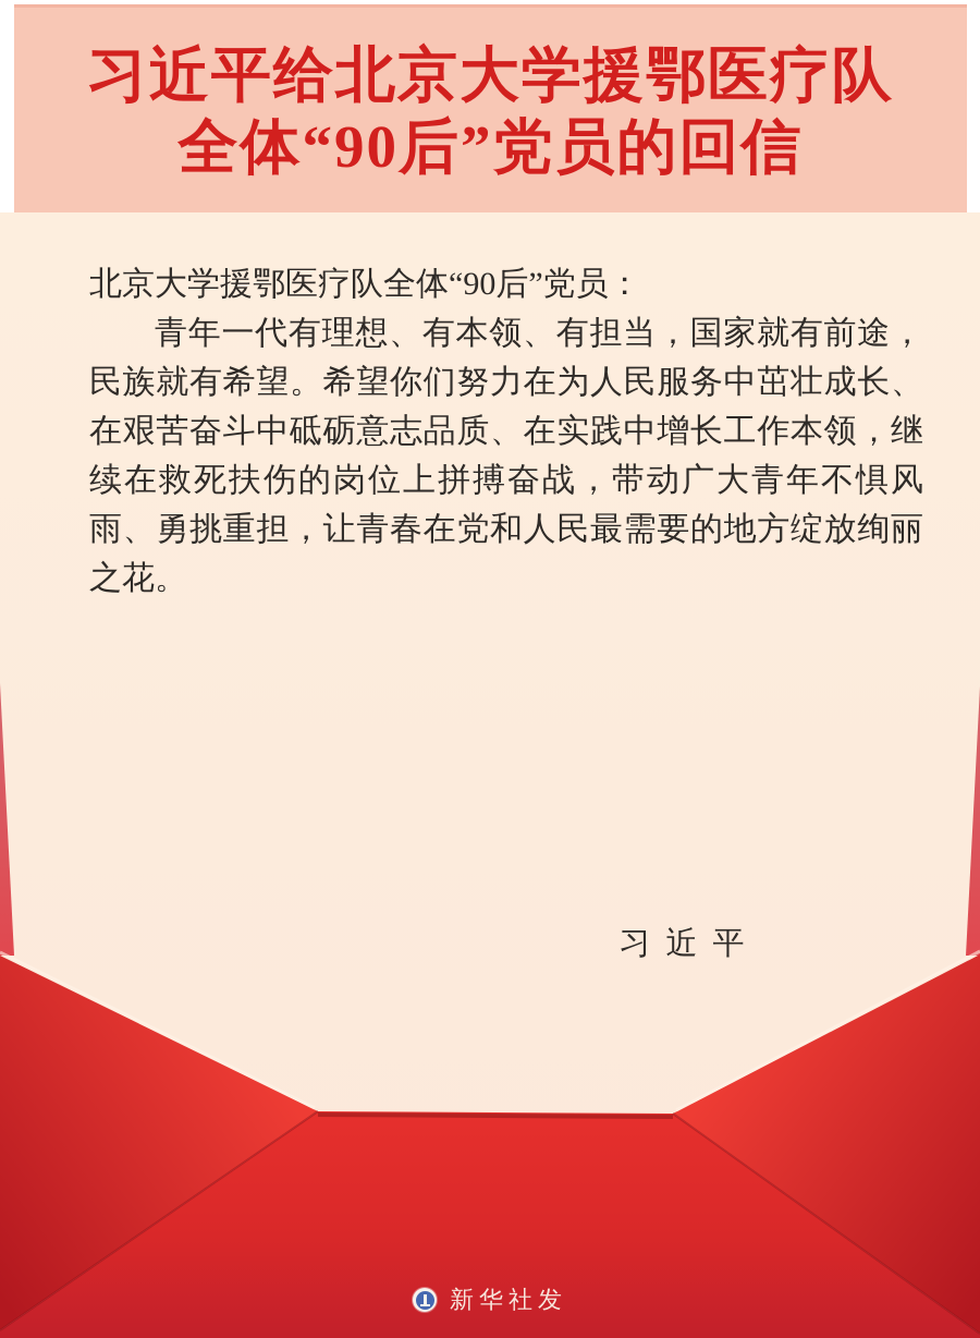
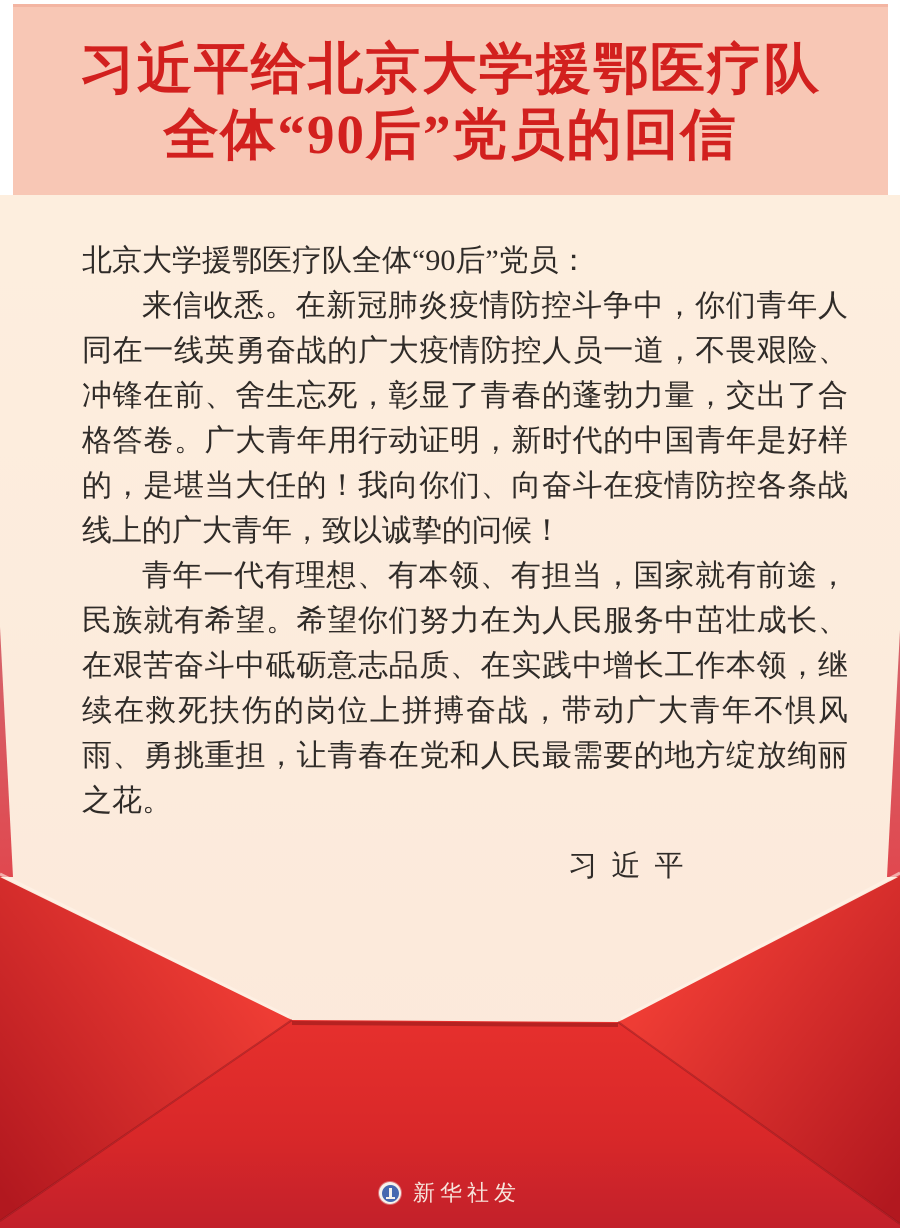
  习近平给北京大学援鄂医疗队
  全体“90后”党员的回信
  北京大学援鄂医疗队全体“90后”党员：
+ 来信收悉。在新冠肺炎疫情防控斗争中，你们青年人同在一线英勇奋战的广大疫情防控人员一道，不畏艰险、冲锋在前、舍生忘死，彰显了青春的蓬勃力量，交出了合格答卷。广大青年用行动证明，新时代的中国青年是好样的，是堪当大任的！我向你们、向奋斗在疫情防控各条战线上的广大青年，致以诚挚的问候！
  青年一代有理想、有本领、有担当，国家就有前途，民族就有希望。希望你们努力在为人民服务中茁壮成长、在艰苦奋斗中砥砺意志品质、在实践中增长工作本领，继续在救死扶伤的岗位上拼搏奋战，带动广大青年不惧风雨、勇挑重担，让青春在党和人民最需要的地方绽放绚丽之花。
  习近平
  新华社发
